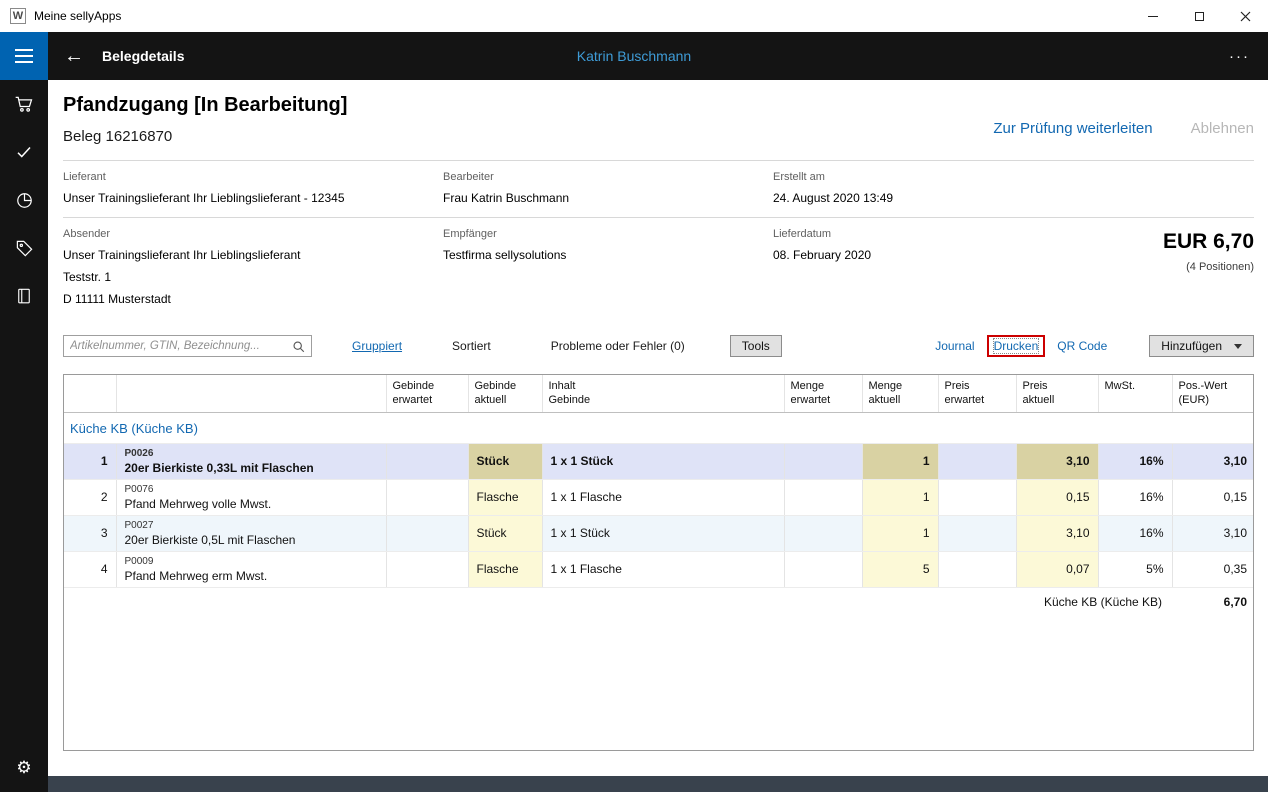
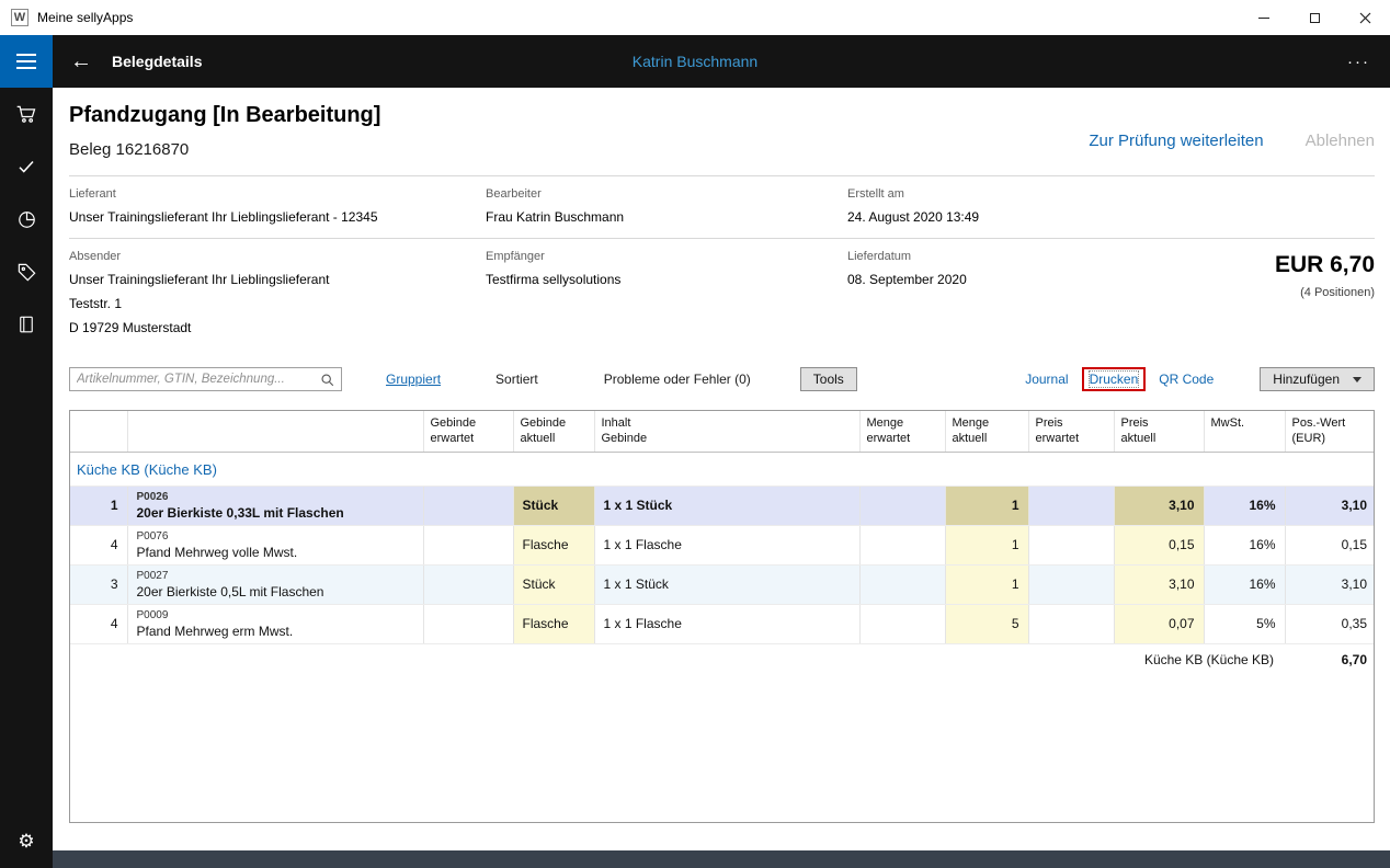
  W
  Meine sellyApps
  ←
  Belegdetails
  Katrin Buschmann
  ···
  ⚙
  Pfandzugang [In Bearbeitung]
  Beleg 16216870
  Zur Prüfung weiterleiten
  Ablehnen
  Lieferant
  Unser Trainingslieferant Ihr Lieblingslieferant - 12345
  Bearbeiter
  Frau Katrin Buschmann
  Erstellt am
  24. August 2020 13:49
  Absender
  Unser Trainingslieferant Ihr Lieblingslieferant
  Teststr. 1
- D 11111 Musterstadt
+ D 19729 Musterstadt
  Empfänger
  Testfirma sellysolutions
  Lieferdatum
- 08. February 2020
+ 08. September 2020
  EUR 6,70
  (4 Positionen)
  Artikelnummer, GTIN, Bezeichnung...
  Gruppiert
  Sortiert
  Probleme oder Fehler (0)
  Tools
  Journal
  Drucken
  QR Code
  Hinzufügen
  		Gebinde erwartet	Gebinde aktuell	Inhalt Gebinde	Menge erwartet	Menge aktuell	Preis erwartet	Preis aktuell	MwSt.	Pos.-Wert (EUR)
  Küche KB (Küche KB)
  1	P0026 20er Bierkiste 0,33L mit Flaschen		Stück	1 x 1 Stück		1		3,10	16%	3,10
- 2	P0076 Pfand Mehrweg volle Mwst.		Flasche	1 x 1 Flasche		1		0,15	16%	0,15
+ 4	P0076 Pfand Mehrweg volle Mwst.		Flasche	1 x 1 Flasche		1		0,15	16%	0,15
  3	P0027 20er Bierkiste 0,5L mit Flaschen		Stück	1 x 1 Stück		1		3,10	16%	3,10
  4	P0009 Pfand Mehrweg erm Mwst.		Flasche	1 x 1 Flasche		5		0,07	5%	0,35
  Küche KB (Küche KB)	6,70
